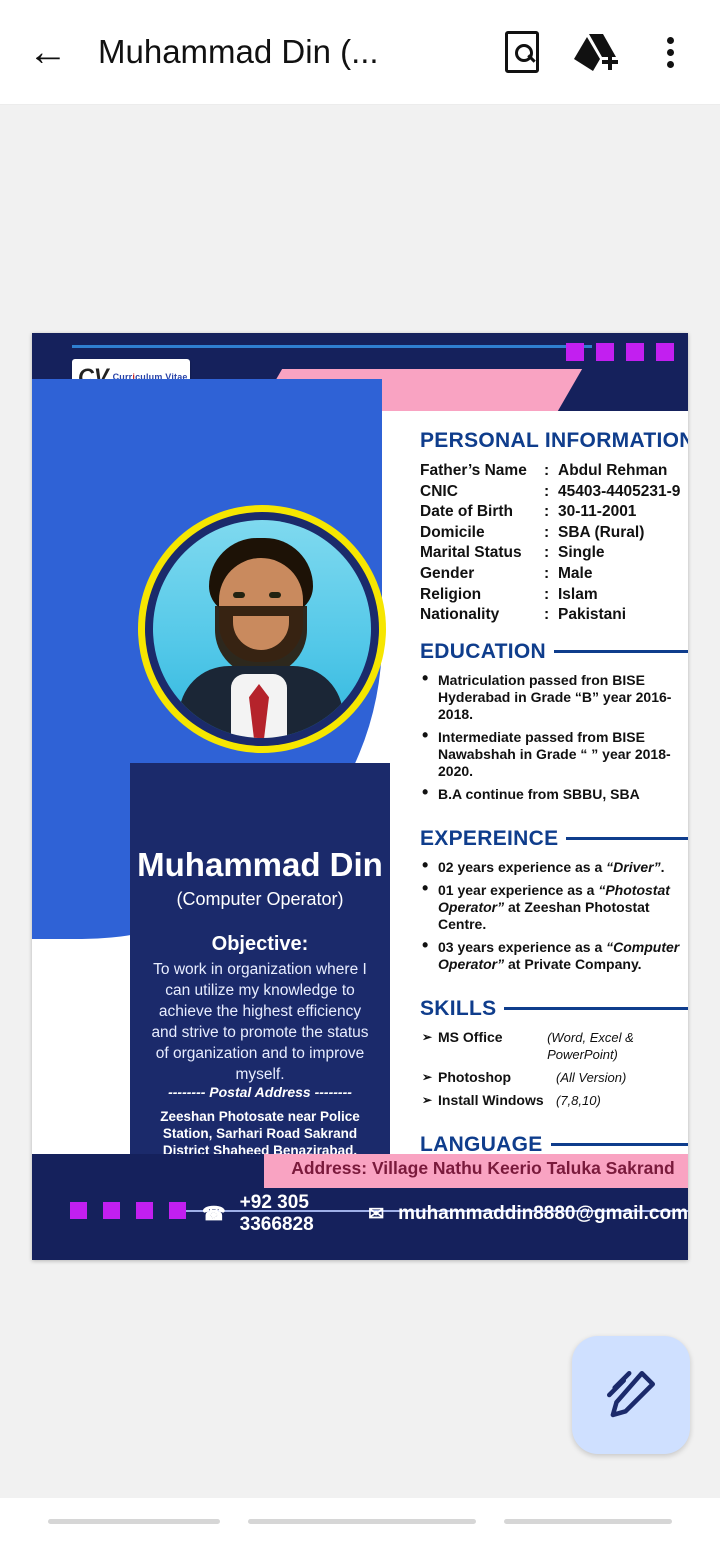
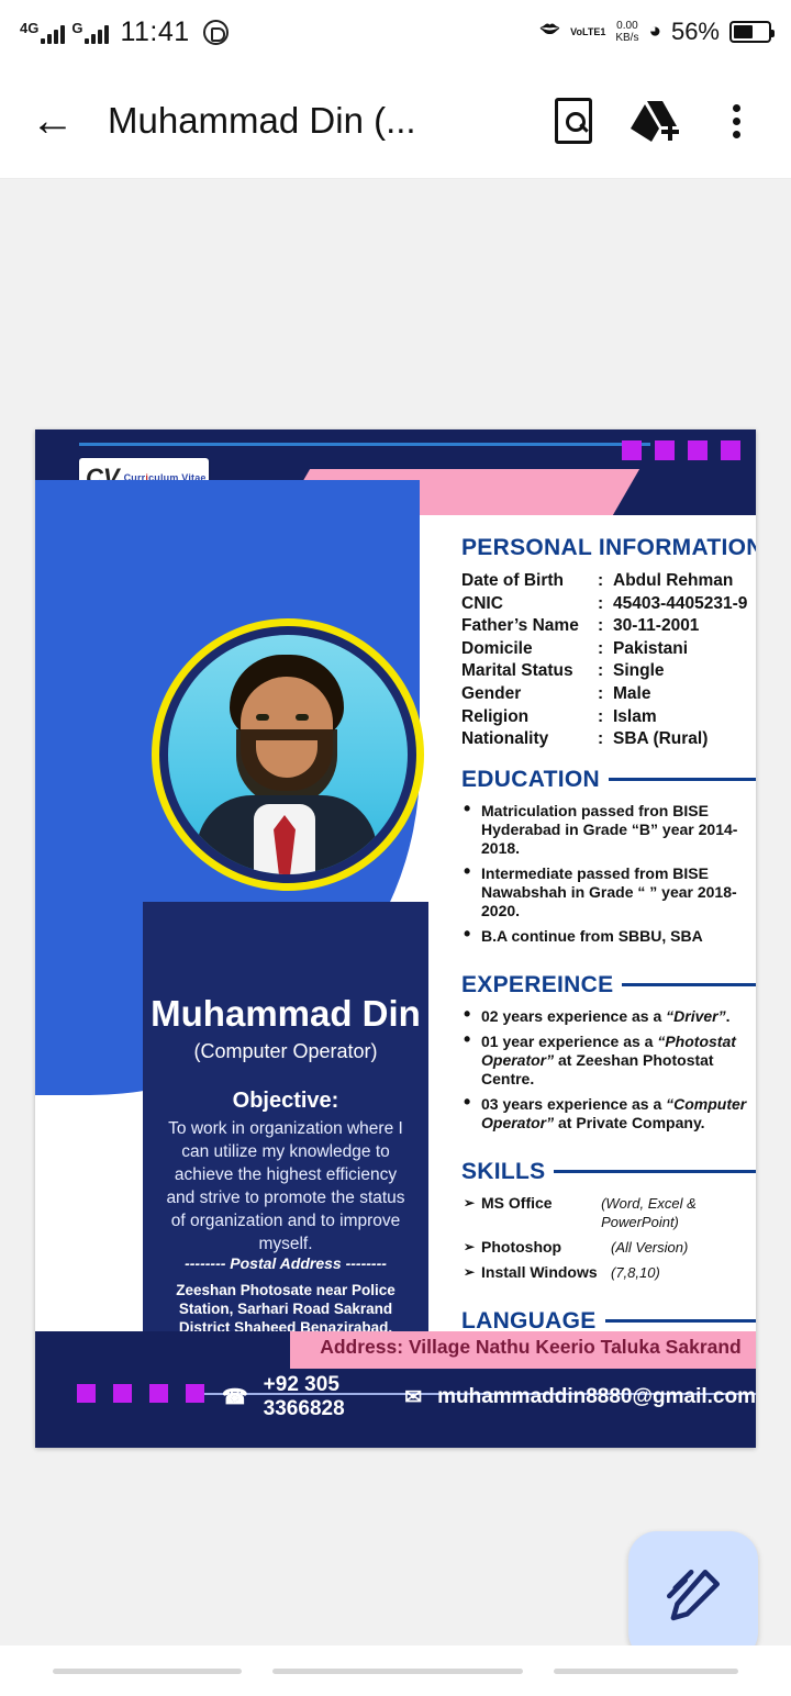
+ 4G
+ G
+ 11:41
+ 🗢
+ VoLTE1
+ 0.00
+ KB/s
+ ◕
+ 56%
  ←
  Muhammad Din (...
  CV
  Curriculum Vitae
  Muhammad Din
  (Computer Operator)
  Objective:
  To work in organization where I can utilize my knowledge to achieve the highest efficiency and strive to promote the status of organization and to improve myself.
  -------- Postal Address --------
  Zeeshan Photosate near Police Station, Sarhari Road Sakrand District Shaheed Benazirabad.
  PERSONAL INFORMATION
- Father’s Name
+ Date of Birth
  :
  Abdul Rehman
  CNIC
  :
  45403-4405231-9
- Date of Birth
+ Father’s Name
  :
  30-11-2001
  Domicile
  :
- SBA (Rural)
+ Pakistani
  Marital Status
  :
  Single
  Gender
  :
  Male
  Religion
  :
  Islam
  Nationality
  :
- Pakistani
+ SBA (Rural)
  EDUCATION
- Matriculation passed fron BISE Hyderabad in Grade “B” year 2016-2018.
+ Matriculation passed fron BISE Hyderabad in Grade “B” year 2014-2018.
  Intermediate passed from BISE Nawabshah in Grade “ ” year 2018-2020.
  B.A continue from SBBU, SBA
  EXPEREINCE
  02 years experience as a “Driver”.
  01 year experience as a “Photostat Operator” at Zeeshan Photostat Centre.
  03 years experience as a “Computer Operator” at Private Company.
  SKILLS
  MS Office
  (Word, Excel & PowerPoint)
  Photoshop
  (All Version)
  Install Windows
  (7,8,10)
  LANGUAGE
  Address: Village Nathu Keerio Taluka Sakrand
  ☎
  +92 305 3366828
  ✉
  muhammaddin8880@gmail.com
